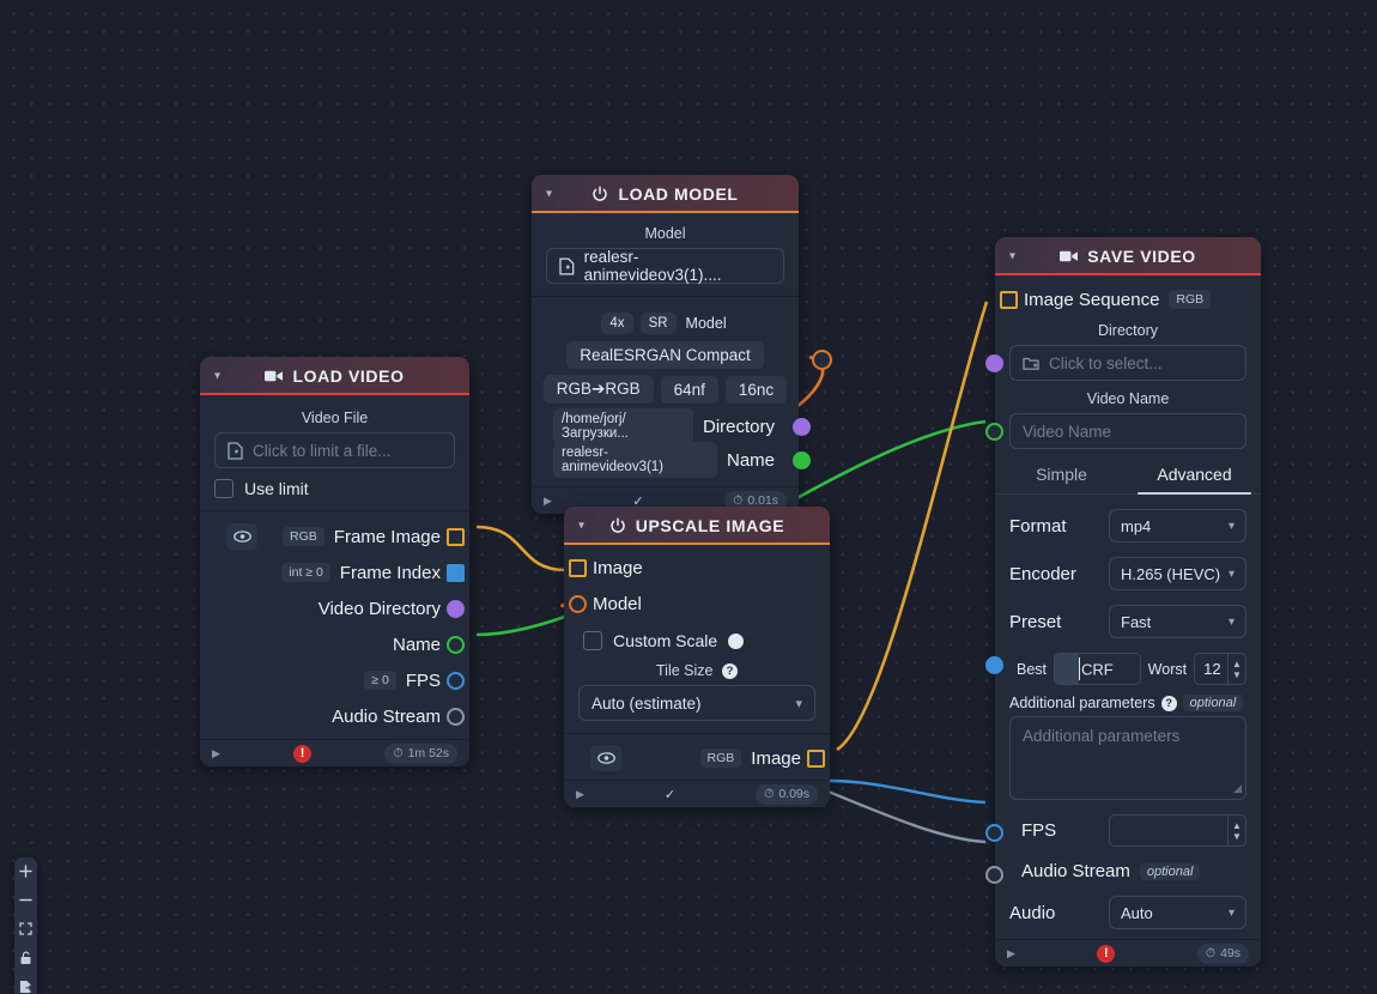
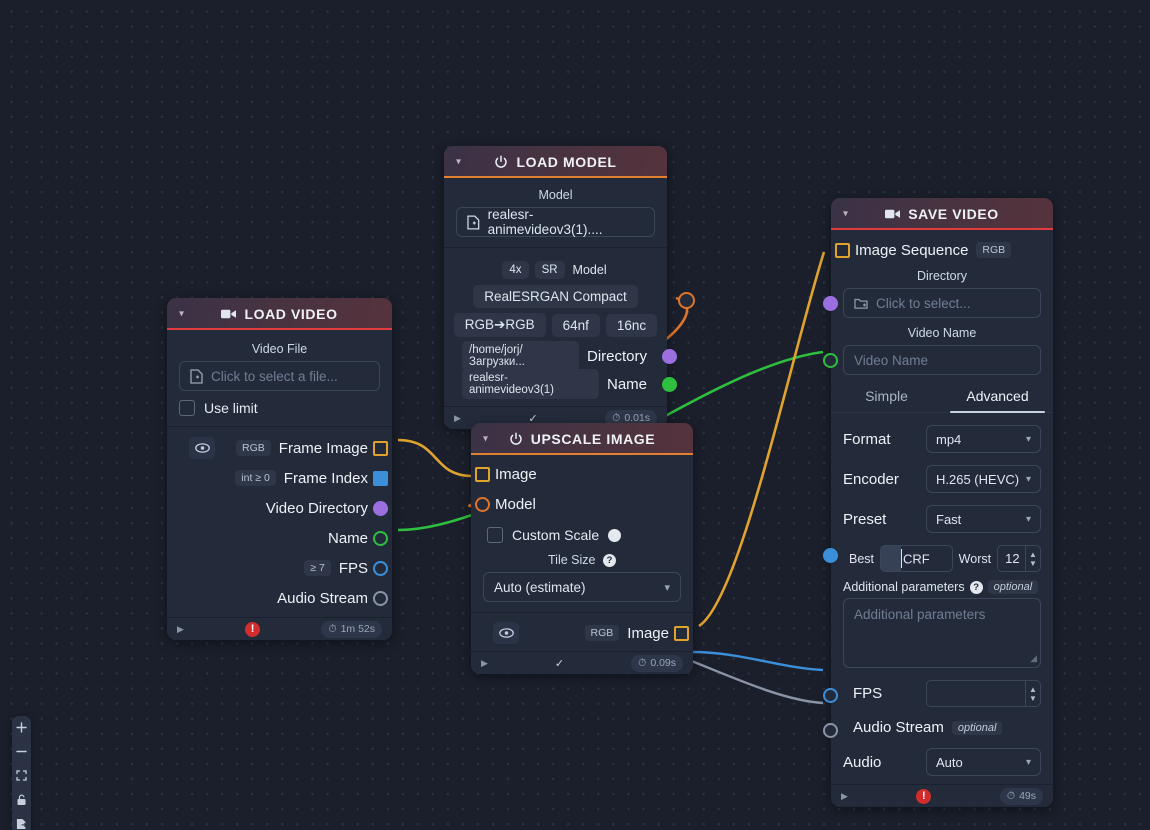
  ▾
  LOAD VIDEO
  Video File
- Click to limit a file...
+ Click to select a file...
  Use limit
  RGB
  Frame Image
  int ≥ 0
  Frame Index
  Video Directory
  Name
- ≥ 0
+ ≥ 7
  FPS
  Audio Stream
  ▶
  !
  ⏱
  1m 52s
  ▾
  LOAD MODEL
  Model
  realesr-animevideov3(1)....
  4x
  SR
  Model
  RealESRGAN Compact
  RGB➔RGB
  64nf
  16nc
  /home/jorj/Загрузки...
  Directory
  realesr-animevideov3(1)
  Name
  ▶
  ✓
  ⏱
  0.01s
  ▾
  UPSCALE IMAGE
  Image
  Model
  Custom Scale
  ?
  Tile Size ?
  Auto (estimate)
  ▾
  RGB
  Image
  ▶
  ✓
  ⏱
  0.09s
  ▾
  SAVE VIDEO
  Image Sequence
  RGB
  Directory
  Click to select...
  Video Name
  Video Name
  Simple
  Advanced
  Format
  mp4
  ▾
  Encoder
  H.265 (HEVC)
  ▾
  Preset
  Fast
  ▾
  Best
  CRF
  Worst
  12
  ▲
  ▼
  Additional parameters
  ?
  optional
  Additional parameters
  ◢
  FPS
  ▲
  ▼
  Audio Stream
  optional
  Audio
  Auto
  ▾
  ▶
  !
  ⏱
  49s
